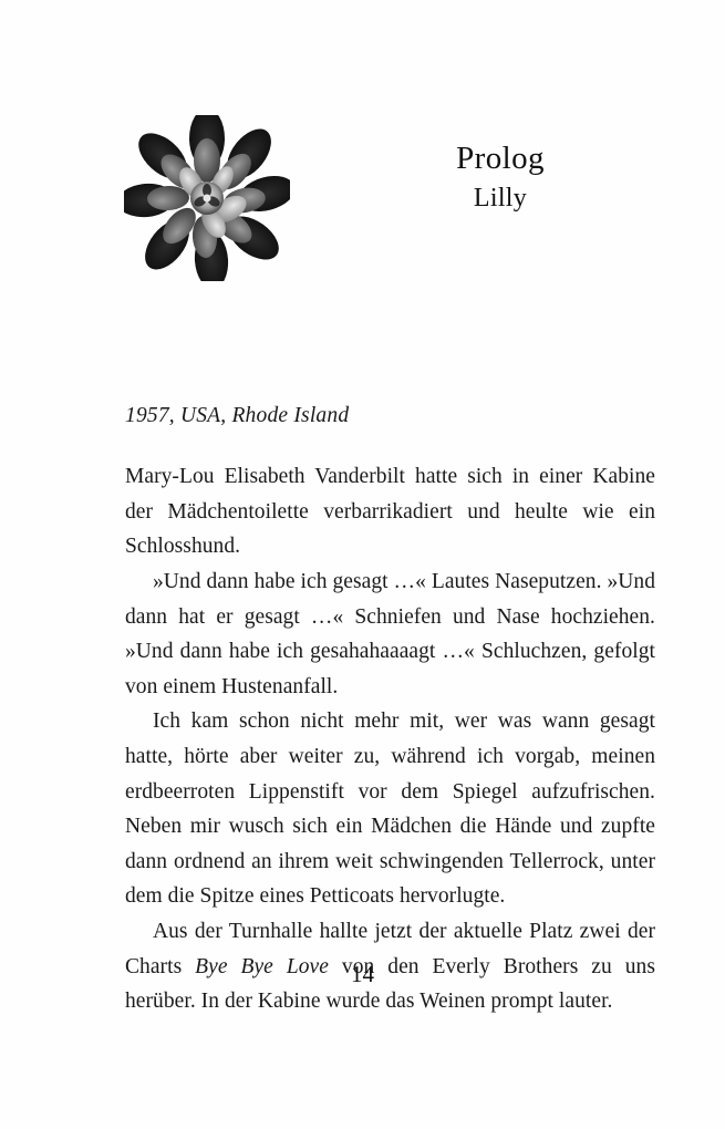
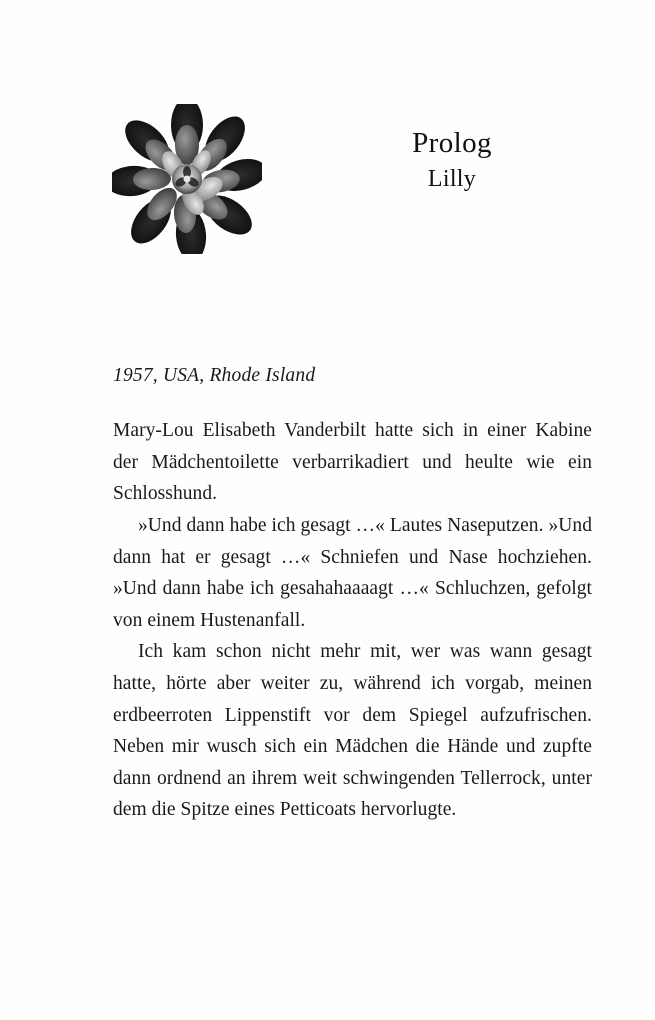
  Prolog
  Lilly
  1957, USA, Rhode Island
  Mary-Lou Elisabeth Vanderbilt hatte sich in einer Kabine der Mädchentoilette verbarrikadiert und heulte wie ein Schlosshund.
  »Und dann habe ich gesagt …« Lautes Naseputzen. »Und dann hat er gesagt …« Schniefen und Nase hochziehen. »Und dann habe ich gesahahaaaagt …« Schluchzen, gefolgt von einem Hustenanfall.
  Ich kam schon nicht mehr mit, wer was wann gesagt hatte, hörte aber weiter zu, während ich vorgab, meinen erdbeerroten Lippenstift vor dem Spiegel aufzufrischen. Neben mir wusch sich ein Mädchen die Hände und zupfte dann ordnend an ihrem weit schwingenden Tellerrock, unter dem die Spitze eines Petticoats hervorlugte.
- Aus der Turnhalle hallte jetzt der aktuelle Platz zwei der Charts Bye Bye Love von den Everly Brothers zu uns herüber. In der Kabine wurde das Weinen prompt lauter.
- 14
